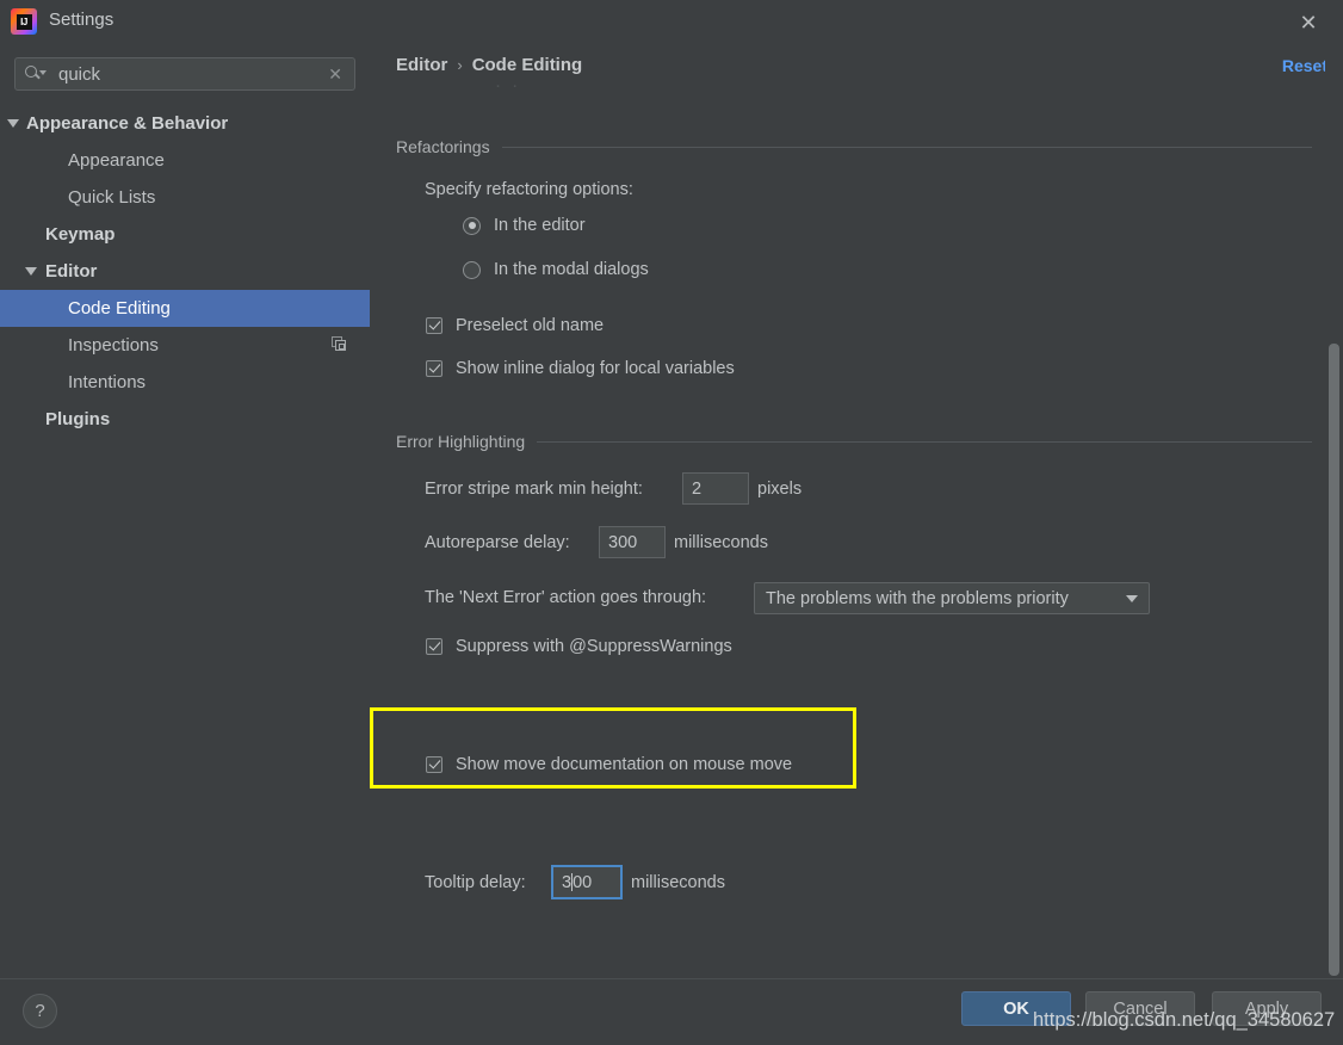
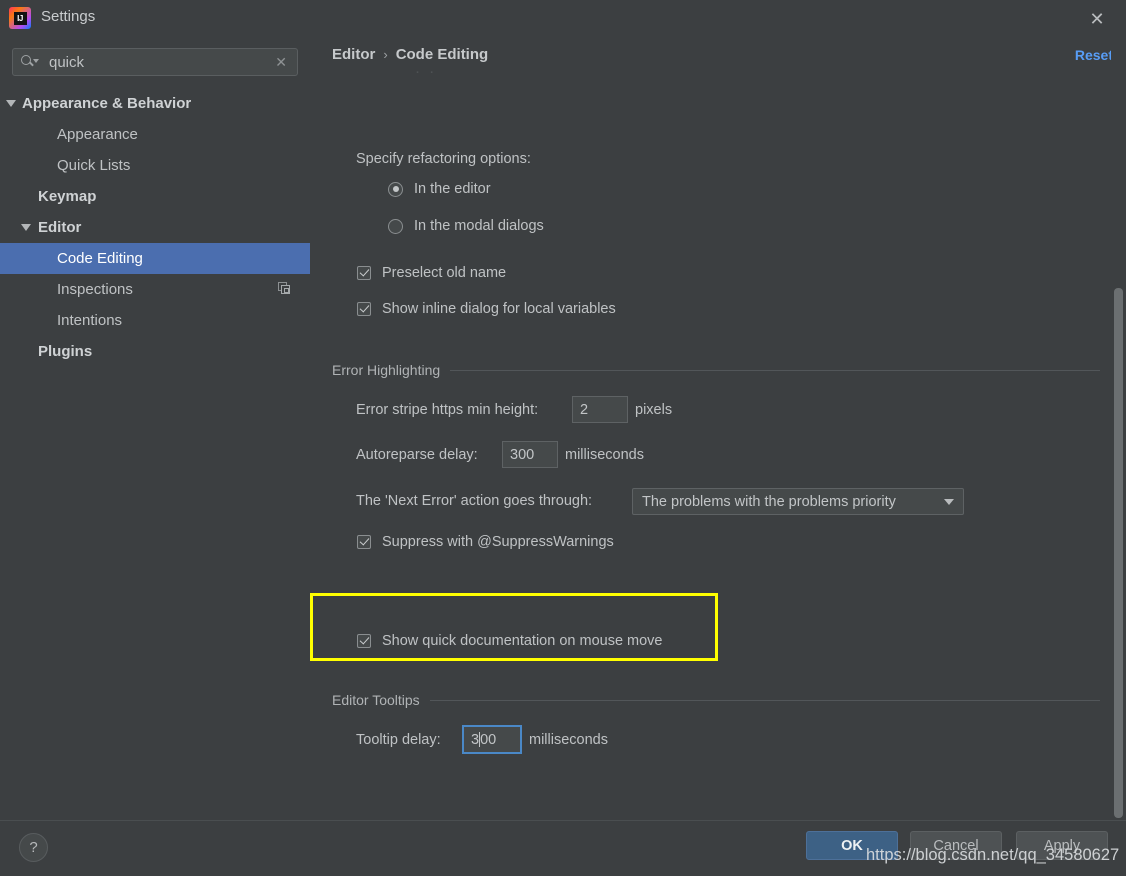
  IJ
  Settings
  ✕
  quick
  ✕
  Appearance & Behavior
  Appearance
  Quick Lists
  Keymap
  Editor
  Code Editing
  Inspections
  Intentions
  Plugins
  Editor
  ›
  Code Editing
  Rese
- Refactorings
  Specify refactoring options:
  In the editor
  In the modal dialogs
  Preselect old name
  Show inline dialog for local variables
  Error Highlighting
- Error stripe mark min height:
+ Error stripe https min height:
  2
  pixels
  Autoreparse delay:
  300
  milliseconds
  The 'Next Error' action goes through:
  The problems with the problems priority
  Suppress with @SuppressWarnings
- Show move documentation on mouse move
+ Show quick documentation on mouse move
+ Editor Tooltips
  Tooltip delay:
  3
  00
  milliseconds
  ?
  OK
  Cancel
  Apply
  https://blog.csdn.net/qq_34580627
